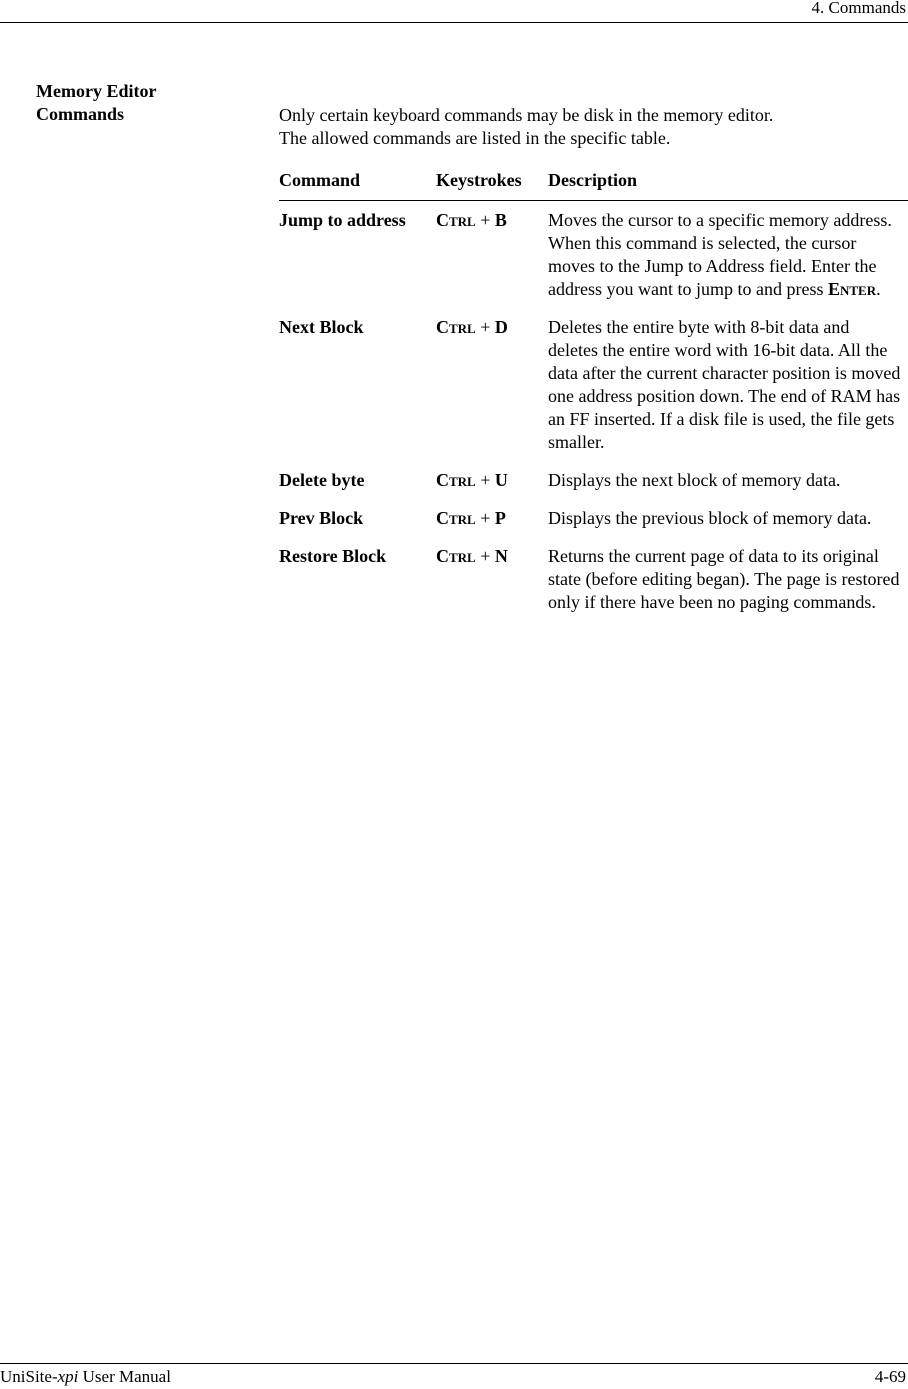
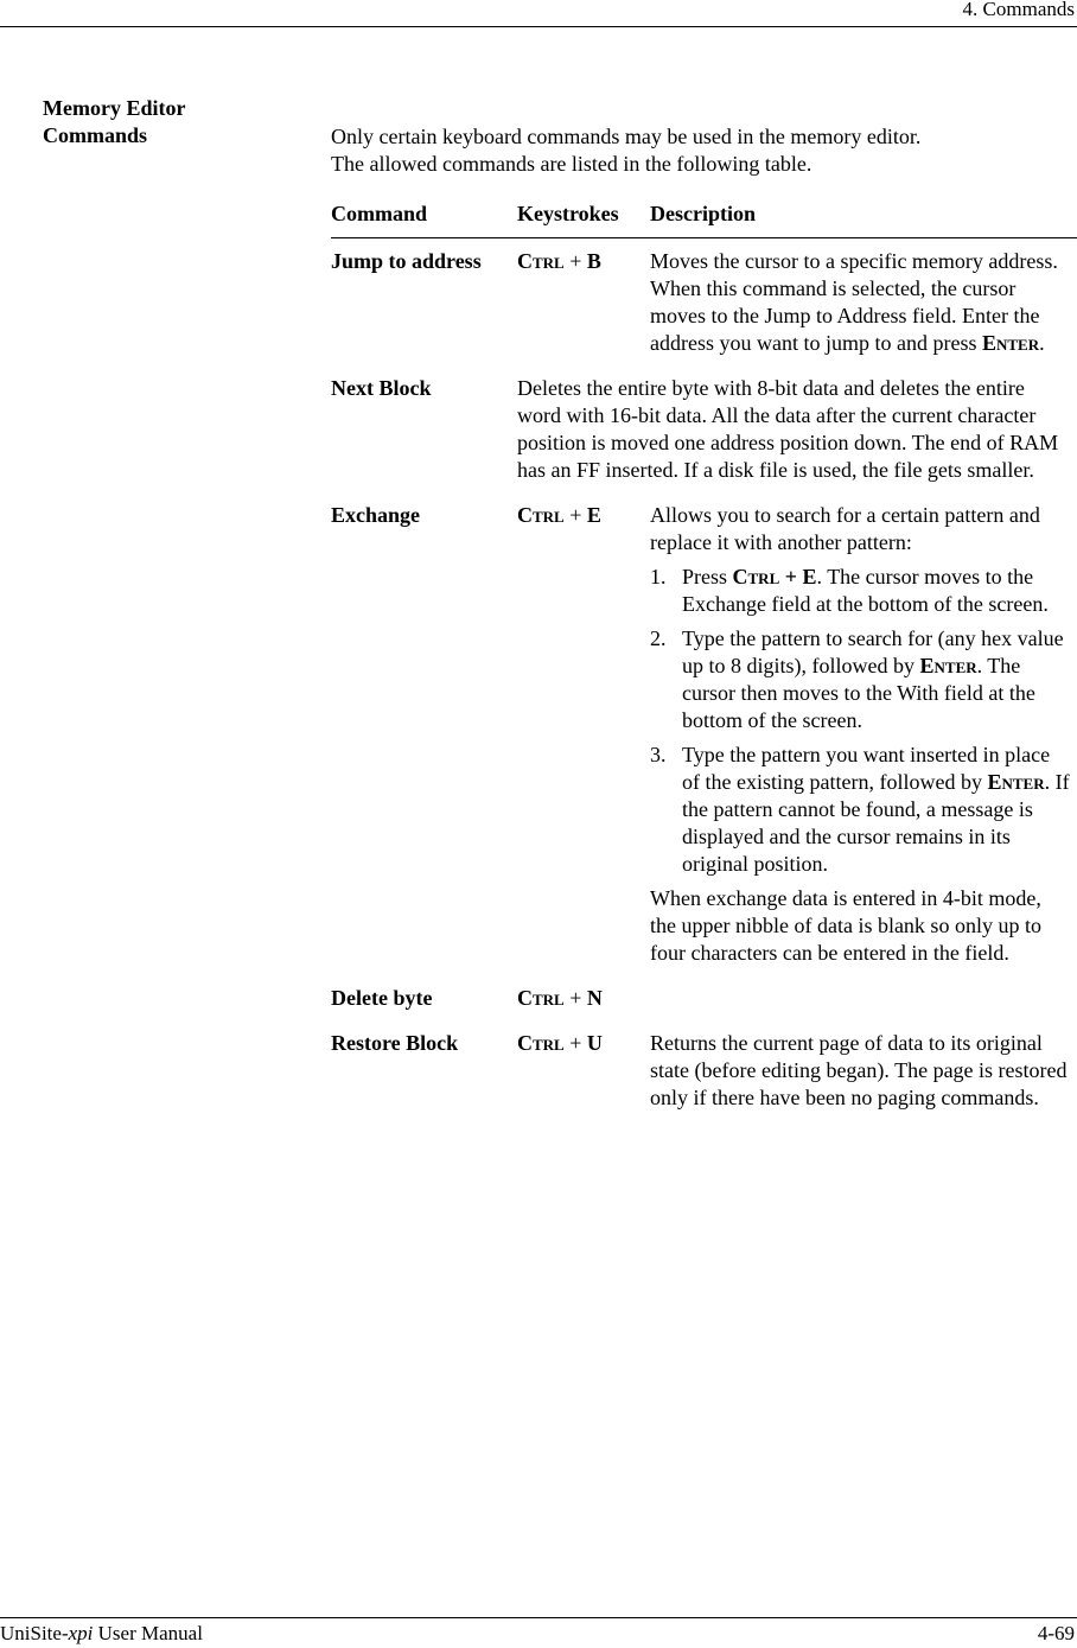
  4. Commands
  Memory Editor
  Commands
- Only certain keyboard commands may be disk in the memory editor.
+ Only certain keyboard commands may be used in the memory editor.
- The allowed commands are listed in the specific table.
+ The allowed commands are listed in the following table.
  Command
  Keystrokes
  Description
  Jump to address
  Ctrl + B
  Moves the cursor to a specific memory address. When this command is selected, the cursor moves to the Jump to Address field. Enter the address you want to jump to and press Enter.
  Next Block
- Ctrl + D
  Deletes the entire byte with 8-bit data and deletes the entire word with 16-bit data. All the data after the current character position is moved one address position down. The end of RAM has an FF inserted. If a disk file is used, the file gets smaller.
+ Exchange
+ Ctrl + E
+ Allows you to search for a certain pattern and replace it with another pattern:
+ 1.
+ Press Ctrl + E. The cursor moves to the Exchange field at the bottom of the screen.
+ 2.
+ Type the pattern to search for (any hex value up to 8 digits), followed by Enter. The cursor then moves to the With field at the bottom of the screen.
+ 3.
+ Type the pattern you want inserted in place of the existing pattern, followed by Enter. If the pattern cannot be found, a message is displayed and the cursor remains in its original position.
+ When exchange data is entered in 4-bit mode, the upper nibble of data is blank so only up to four characters can be entered in the field.
  Delete byte
- Ctrl + U
+ Ctrl + N
- Displays the next block of memory data.
- Prev Block
- Ctrl + P
- Displays the previous block of memory data.
  Restore Block
- Ctrl + N
+ Ctrl + U
  Returns the current page of data to its original state (before editing began). The page is restored only if there have been no paging commands.
  UniSite-xpi User Manual
  4-69
